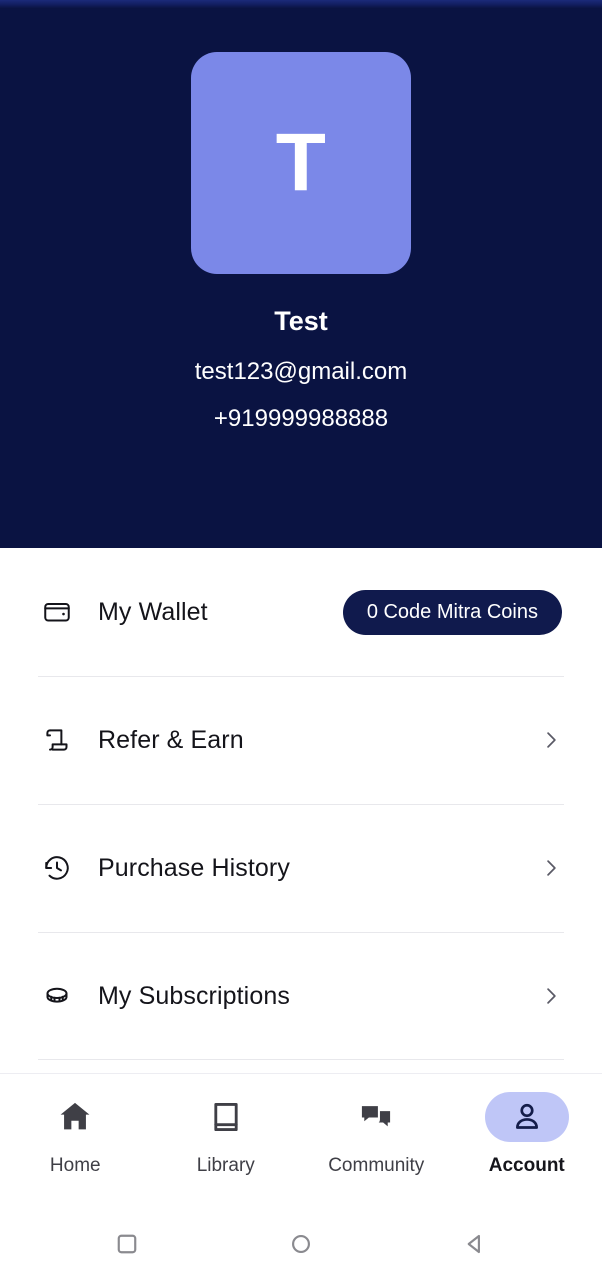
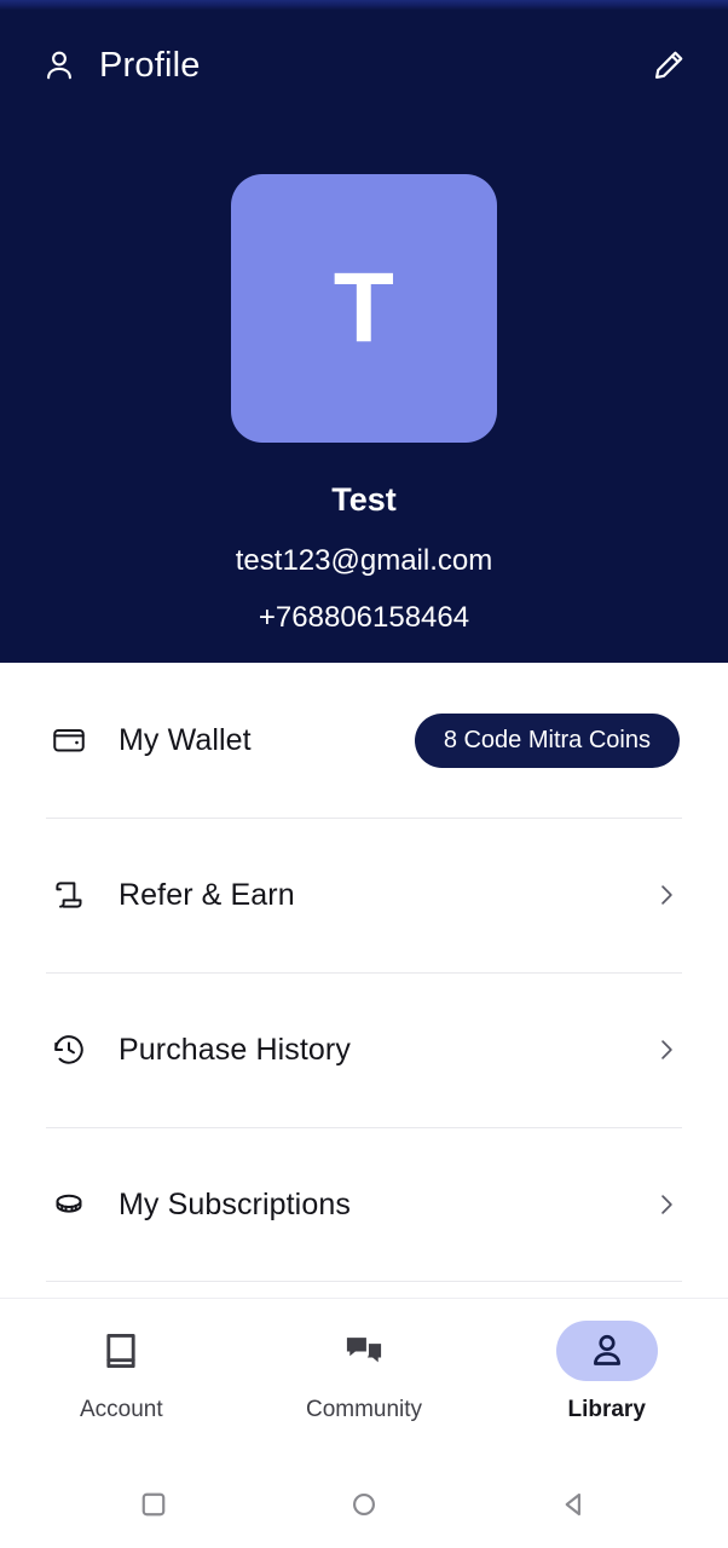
+ Profile
  T
  Test
  test123@gmail.com
- +919999988888
+ +768806158464
  My Wallet
- 0 Code Mitra Coins
+ 8 Code Mitra Coins
  Refer & Earn
  Purchase History
  My Subscriptions
- Home
- Library
+ Account
  Community
- Account
+ Library
